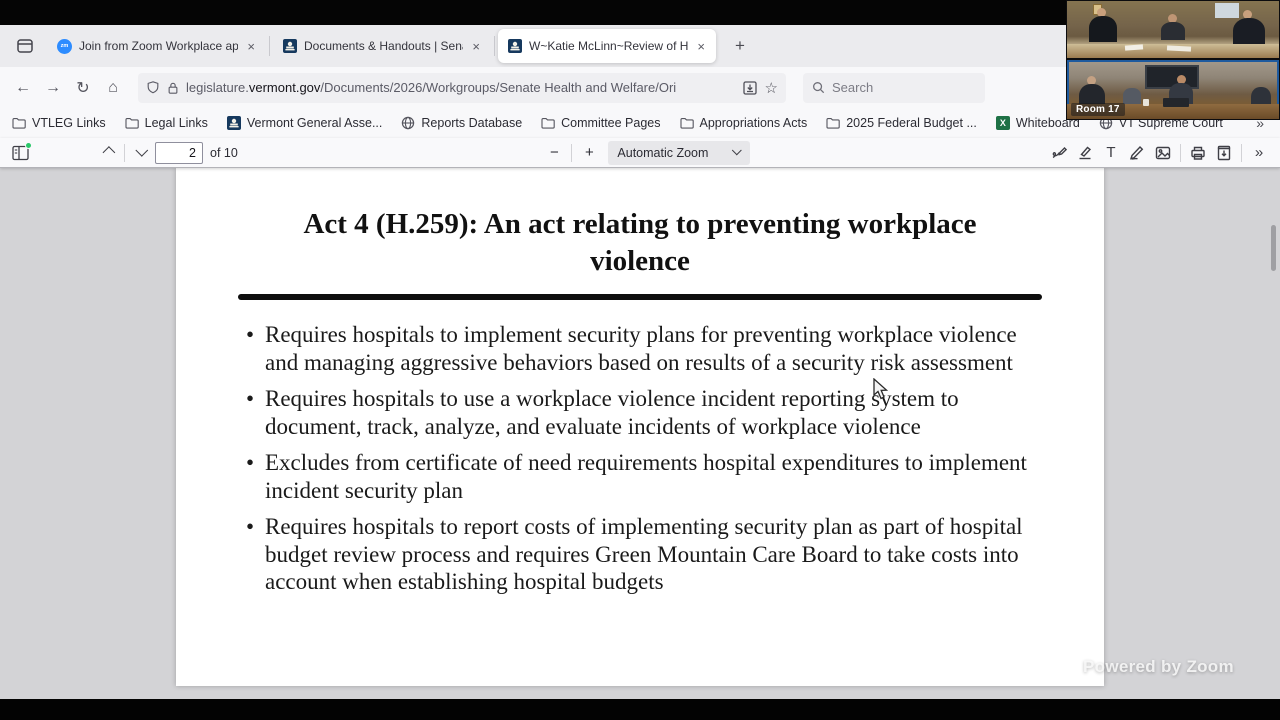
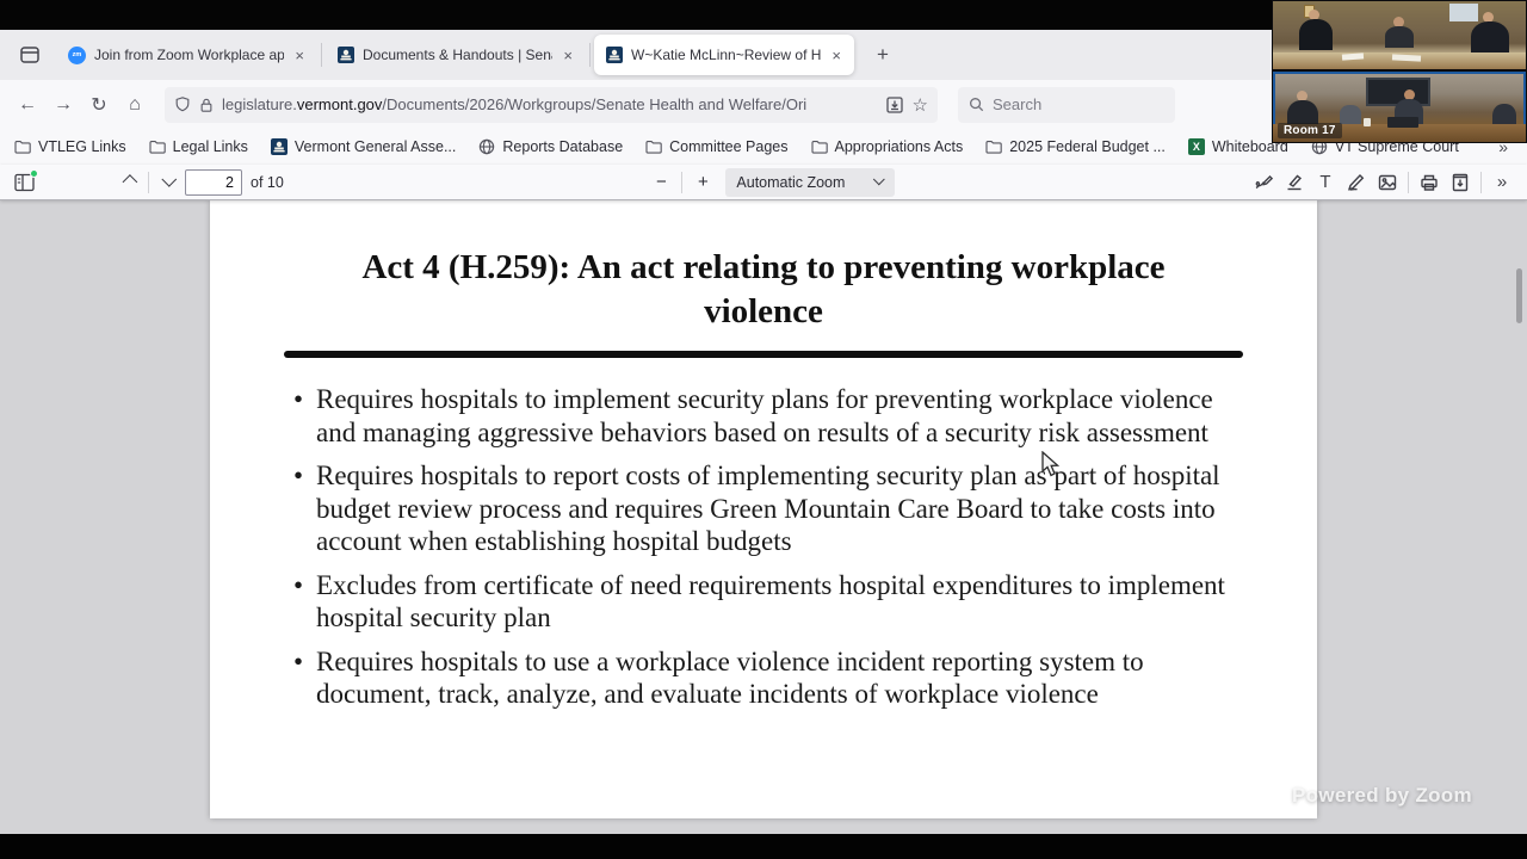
  Join from Zoom Workplace ap
  ×
  Documents & Handouts | Sen
  ×
  W~Katie McLinn~Review of H
  ×
  +
  ←
  →
  ↻
  ⌂
  legislature.vermont.gov/Documents/2026/Workgroups/Senate Health and Welfare/Ori
  ☆
  Search
  VTLEG Links
  Legal Links
  Vermont General Asse...
  Reports Database
  Committee Pages
  Appropriations Acts
  2025 Federal Budget ...
  X
  Whiteboard
  VT Supreme Court
  »
  2
  of 10
  −
  +
  Automatic Zoom
  T
  »
  Act 4 (H.259): An act relating to preventing workplace violence
  •
  Requires hospitals to implement security plans for preventing workplace violence and managing aggressive behaviors based on results of a security risk assessment
  •
- Requires hospitals to use a workplace violence incident reporting system to document, track, analyze, and evaluate incidents of workplace violence
+ Requires hospitals to report costs of implementing security plan as part of hospital budget review process and requires Green Mountain Care Board to take costs into account when establishing hospital budgets
  •
- Excludes from certificate of need requirements hospital expenditures to implement incident security plan
+ Excludes from certificate of need requirements hospital expenditures to implement hospital security plan
  •
- Requires hospitals to report costs of implementing security plan as part of hospital budget review process and requires Green Mountain Care Board to take costs into account when establishing hospital budgets
+ Requires hospitals to use a workplace violence incident reporting system to document, track, analyze, and evaluate incidents of workplace violence
  Room 17
  Powered by Zoom
